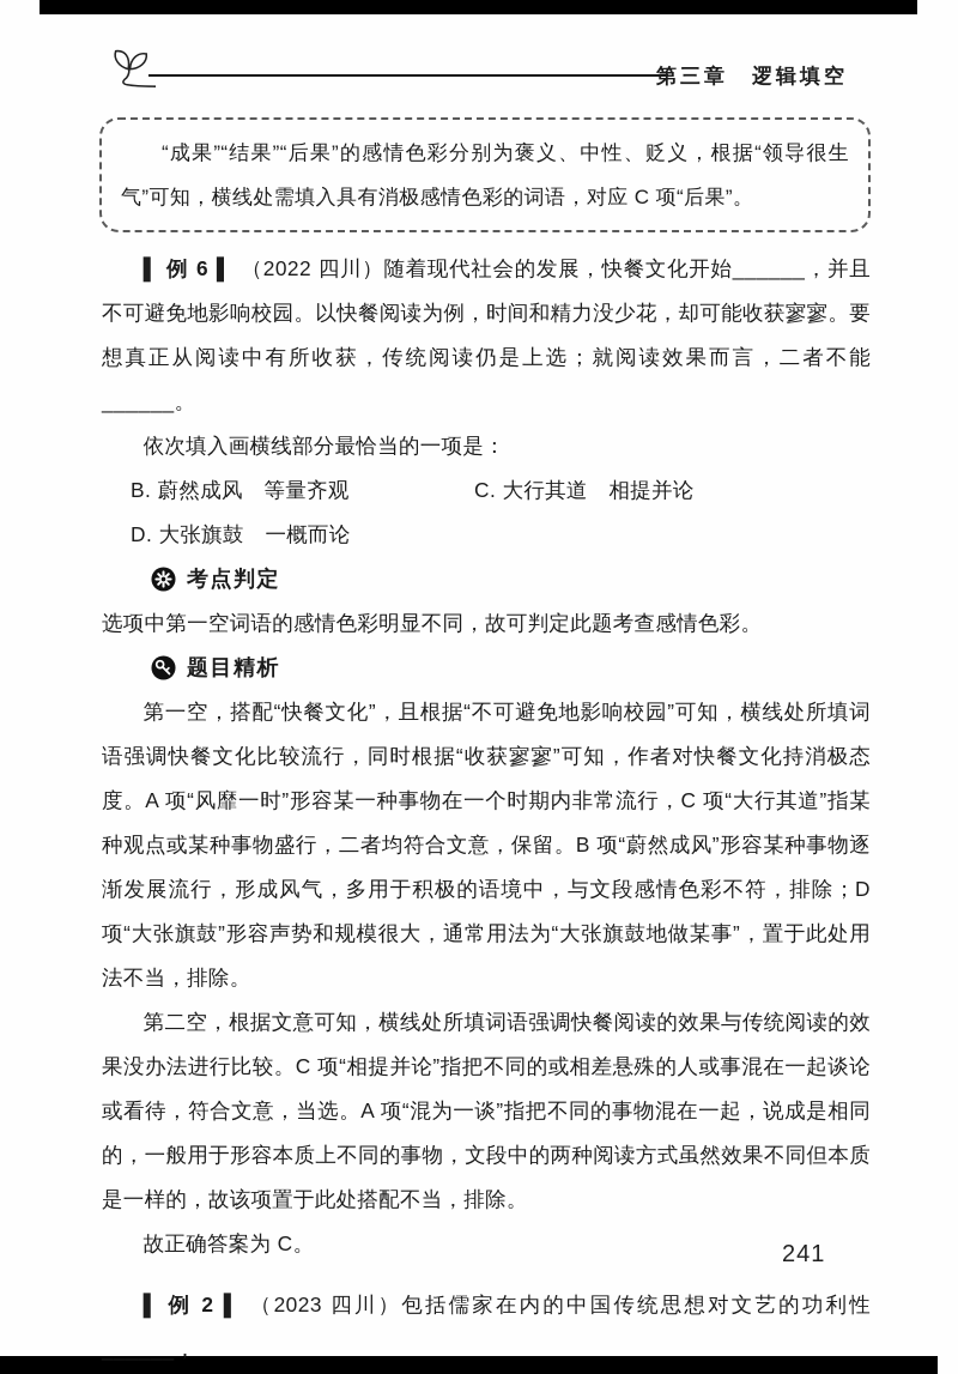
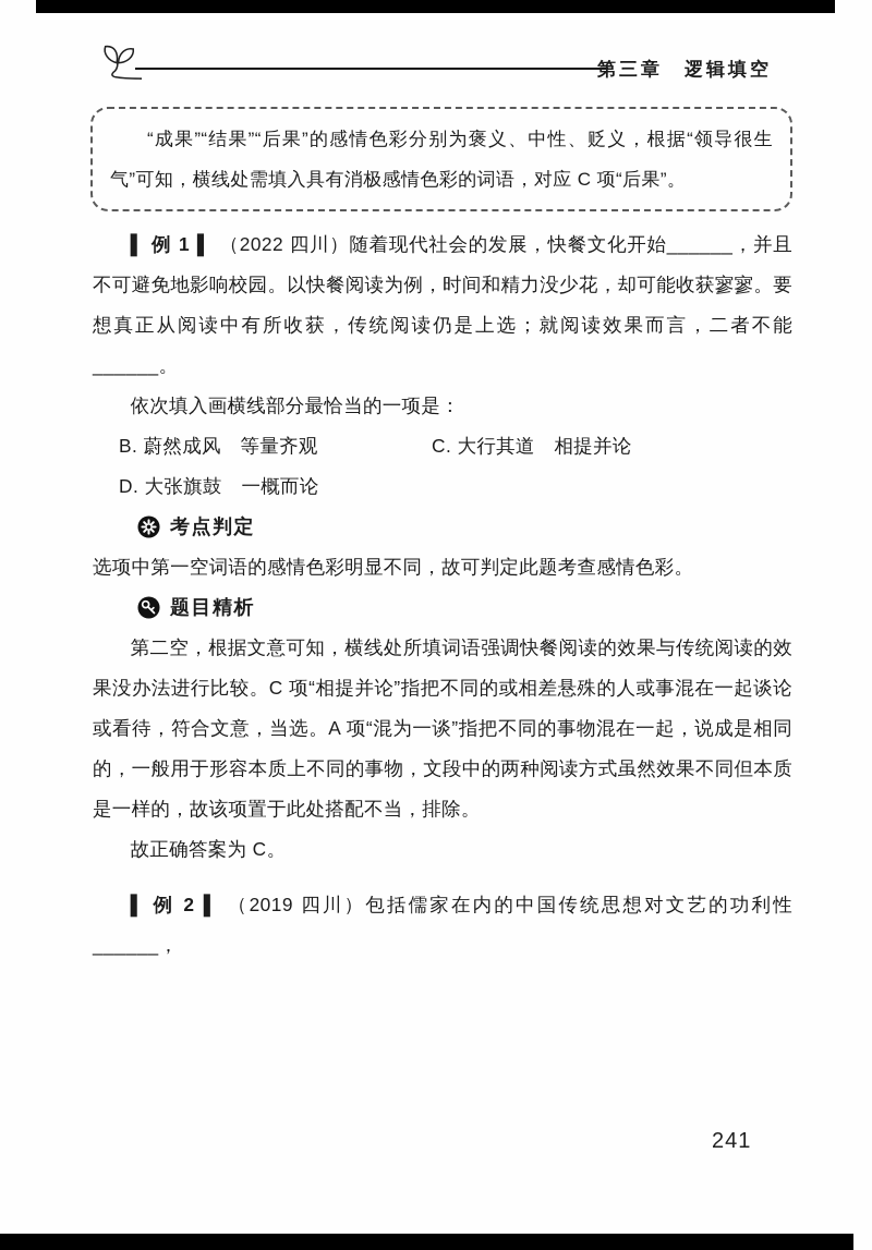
  第三章 逻辑填空
  “成果”“结果”“后果”的感情色彩分别为褒义、中性、贬义，根据“领导很生气”可知，横线处需填入具有消极感情色彩的词语，对应 C 项“后果”。
- ▌ 例 6 ▌ （2022 四川）随着现代社会的发展，快餐文化开始______，并且不可避免地影响校园。以快餐阅读为例，时间和精力没少花，却可能收获寥寥。要想真正从阅读中有所收获，传统阅读仍是上选；就阅读效果而言，二者不能______。
+ ▌ 例 1 ▌ （2022 四川）随着现代社会的发展，快餐文化开始______，并且不可避免地影响校园。以快餐阅读为例，时间和精力没少花，却可能收获寥寥。要想真正从阅读中有所收获，传统阅读仍是上选；就阅读效果而言，二者不能______。
  依次填入画横线部分最恰当的一项是：
  B. 蔚然成风 等量齐观
  C. 大行其道 相提并论
  D. 大张旗鼓 一概而论
  考点判定
  选项中第一空词语的感情色彩明显不同，故可判定此题考查感情色彩。
  题目精析
- 第一空，搭配“快餐文化”，且根据“不可避免地影响校园”可知，横线处所填词语强调快餐文化比较流行，同时根据“收获寥寥”可知，作者对快餐文化持消极态度。A 项“风靡一时”形容某一种事物在一个时期内非常流行，C 项“大行其道”指某种观点或某种事物盛行，二者均符合文意，保留。B 项“蔚然成风”形容某种事物逐渐发展流行，形成风气，多用于积极的语境中，与文段感情色彩不符，排除；D 项“大张旗鼓”形容声势和规模很大，通常用法为“大张旗鼓地做某事”，置于此处用法不当，排除。
  第二空，根据文意可知，横线处所填词语强调快餐阅读的效果与传统阅读的效果没办法进行比较。C 项“相提并论”指把不同的或相差悬殊的人或事混在一起谈论或看待，符合文意，当选。A 项“混为一谈”指把不同的事物混在一起，说成是相同的，一般用于形容本质上不同的事物，文段中的两种阅读方式虽然效果不同但本质是一样的，故该项置于此处搭配不当，排除。
  故正确答案为 C。
- ▌ 例 2 ▌ （2023 四川）包括儒家在内的中国传统思想对文艺的功利性______，
+ ▌ 例 2 ▌ （2019 四川）包括儒家在内的中国传统思想对文艺的功利性______，
  241
